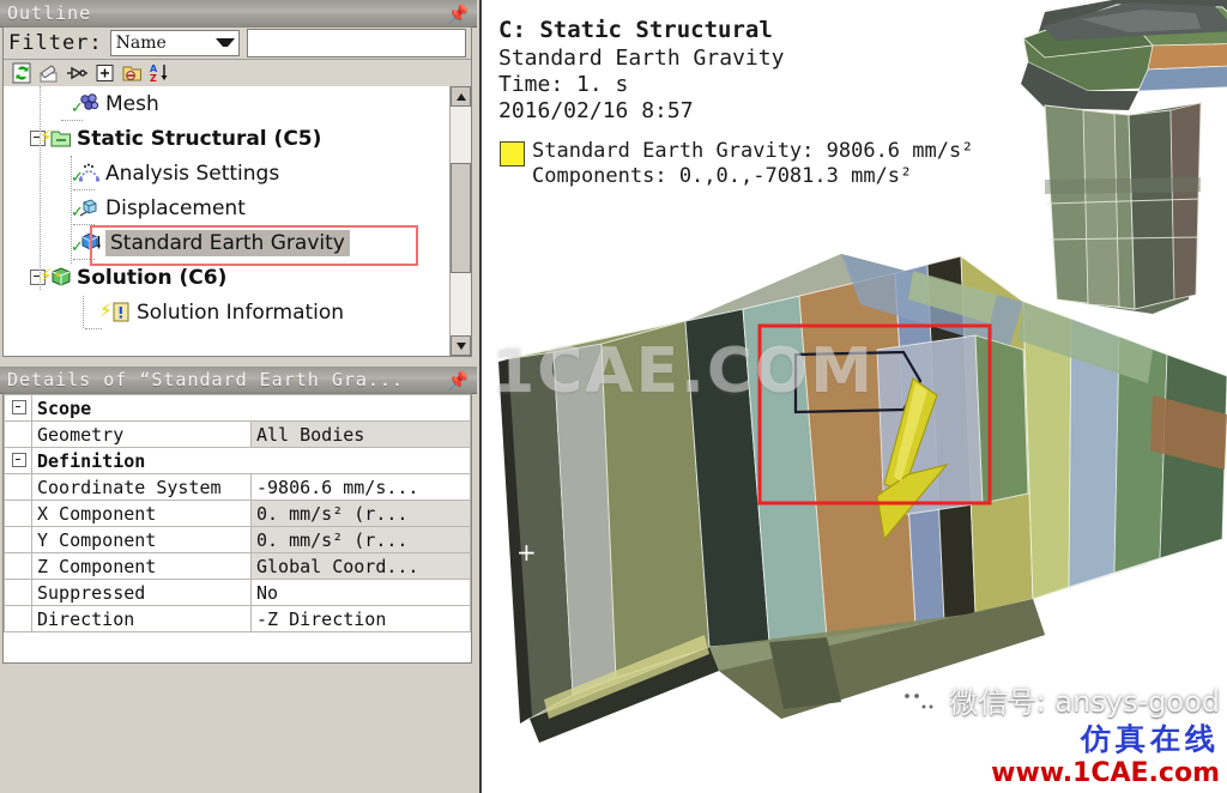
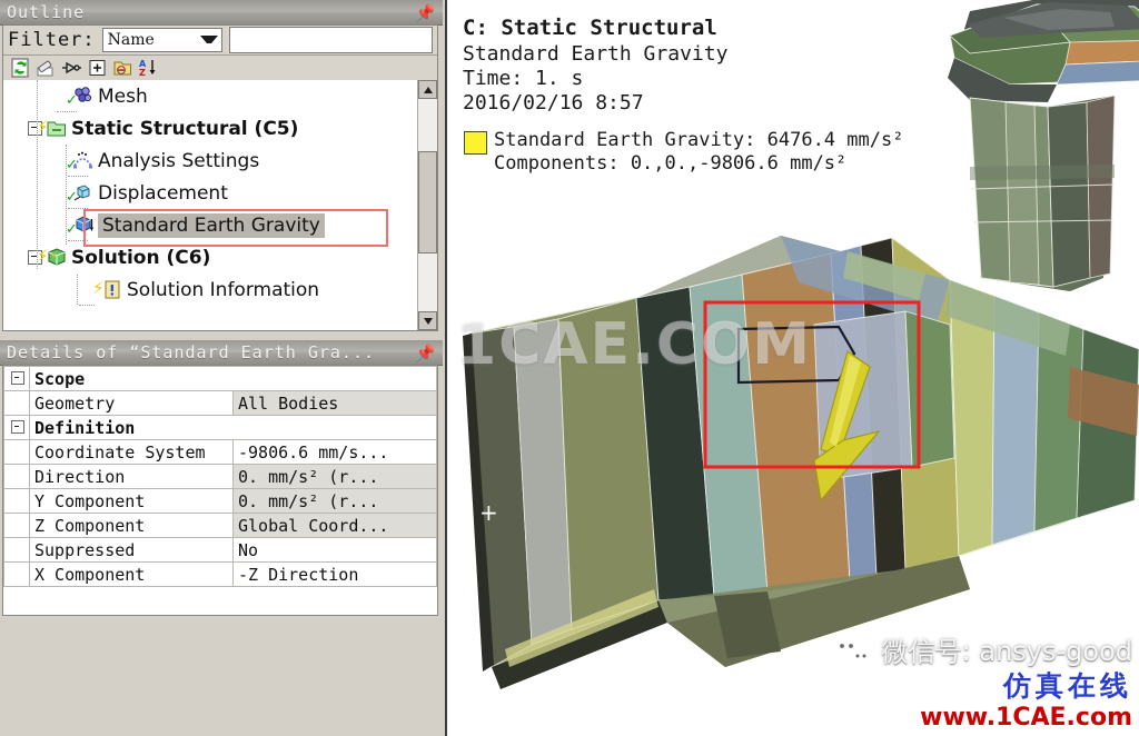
  Outline
  📌
  Filter:
  Name
  A
  Z
  ✓
  Mesh
  ⚡
  Static Structural (C5)
  ✓
  Analysis Settings
  ✓
  Displacement
  ✓
  Standard Earth Gravity
  ⚡
  Solution (C6)
  ⚡
  Solution Information
  Details of “Standard Earth Gra...
  📌
  	Scope
  	Geometry	All Bodies
  	Definition
  	Coordinate System	-9806.6 mm/s...
- 	X Component	0. mm/s² (r...
+ 	Direction	0. mm/s² (r...
  	Y Component	0. mm/s² (r...
  	Z Component	Global Coord...
  	Suppressed	No
- 	Direction	-Z Direction
+ 	X Component	-Z Direction
  C: Static Structural
  Standard Earth Gravity
  Time: 1. s
  2016/02/16 8:57
- Standard Earth Gravity: 9806.6 mm/s²
+ Standard Earth Gravity: 6476.4 mm/s²
- Components: 0.,0.,-7081.3 mm/s²
+ Components: 0.,0.,-9806.6 mm/s²
  +
  1CAE.COM
  微信号: ansys-good
  仿真在线
  www.1CAE.com
